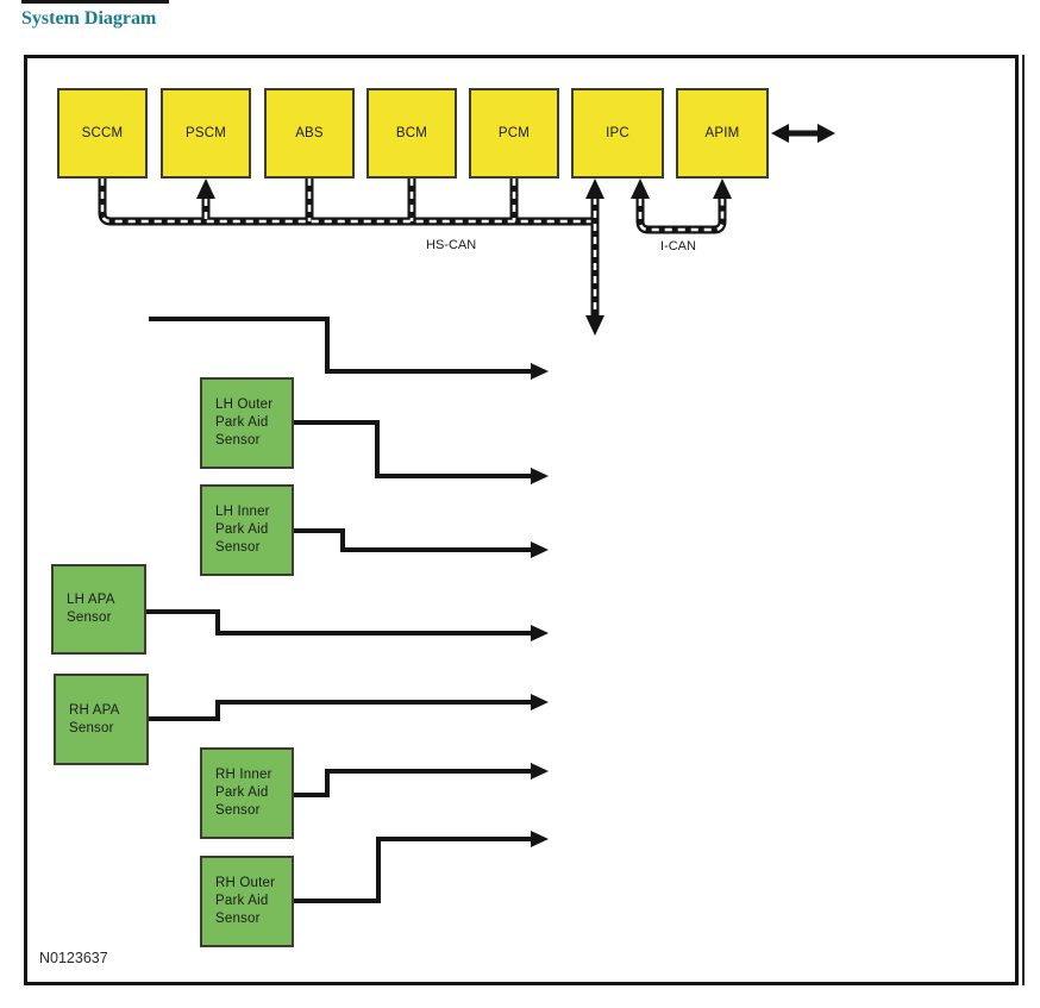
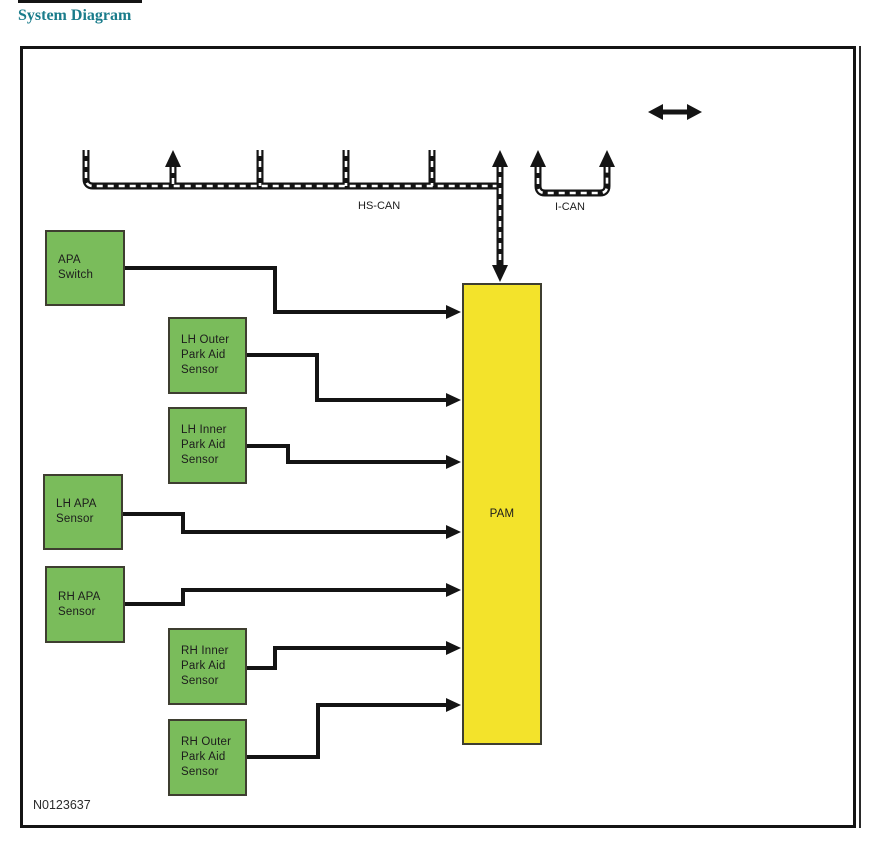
  System Diagram
- SCCM
- PSCM
- ABS
- BCM
- PCM
- IPC
- APIM
  HS-CAN
  I-CAN
+ PAM
+ APA
+ Switch
  LH Outer
  Park Aid
  Sensor
  LH Inner
  Park Aid
  Sensor
  LH APA
  Sensor
  RH APA
  Sensor
  RH Inner
  Park Aid
  Sensor
  RH Outer
  Park Aid
  Sensor
  N0123637
